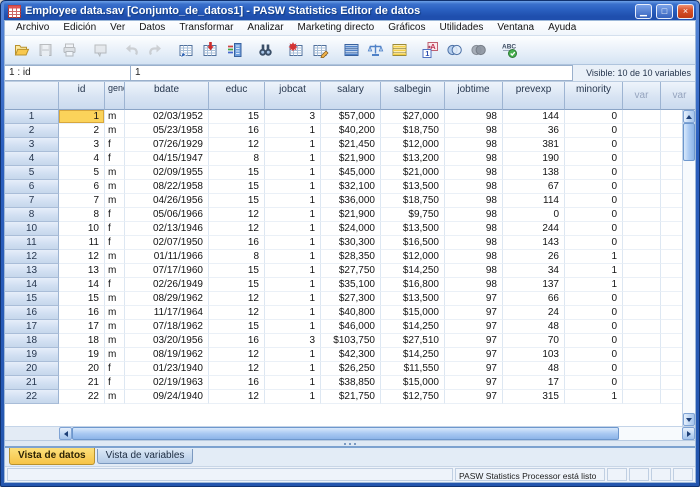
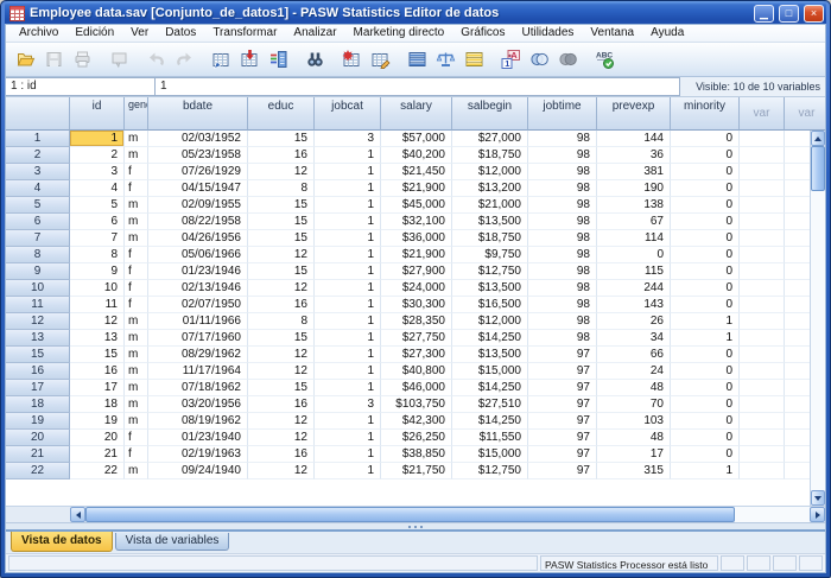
  Employee data.sav [Conjunto_de_datos1] - PASW Statistics Editor de datos
  ▁
  □
  ×
  Archivo
  Edición
  Ver
  Datos
  Transformar
  Analizar
  Marketing directo
  Gráficos
  Utilidades
  Ventana
  Ayuda
  A
  1
  1 : id
  1
  Visible: 10 de 10 variables
  	id	gen	bdate	educ	jobcat	salary	salbegin	jobtime	prevexp	minority	var	var
  1	1	m	02/03/1952	15	3	$57,000	$27,000	98	144	0
  2	2	m	05/23/1958	16	1	$40,200	$18,750	98	36	0
  3	3	f	07/26/1929	12	1	$21,450	$12,000	98	381	0
  4	4	f	04/15/1947	8	1	$21,900	$13,200	98	190	0
  5	5	m	02/09/1955	15	1	$45,000	$21,000	98	138	0
  6	6	m	08/22/1958	15	1	$32,100	$13,500	98	67	0
  7	7	m	04/26/1956	15	1	$36,000	$18,750	98	114	0
  8	8	f	05/06/1966	12	1	$21,900	$9,750	98	0	0
+ 9	9	f	01/23/1946	15	1	$27,900	$12,750	98	115	0
  10	10	f	02/13/1946	12	1	$24,000	$13,500	98	244	0
  11	11	f	02/07/1950	16	1	$30,300	$16,500	98	143	0
  12	12	m	01/11/1966	8	1	$28,350	$12,000	98	26	1
  13	13	m	07/17/1960	15	1	$27,750	$14,250	98	34	1
- 14	14	f	02/26/1949	15	1	$35,100	$16,800	98	137	1
  15	15	m	08/29/1962	12	1	$27,300	$13,500	97	66	0
  16	16	m	11/17/1964	12	1	$40,800	$15,000	97	24	0
  17	17	m	07/18/1962	15	1	$46,000	$14,250	97	48	0
  18	18	m	03/20/1956	16	3	$103,750	$27,510	97	70	0
  19	19	m	08/19/1962	12	1	$42,300	$14,250	97	103	0
  20	20	f	01/23/1940	12	1	$26,250	$11,550	97	48	0
  21	21	f	02/19/1963	16	1	$38,850	$15,000	97	17	0
  22	22	m	09/24/1940	12	1	$21,750	$12,750	97	315	1
  Vista de datos
  Vista de variables
  PASW Statistics Processor está listo
